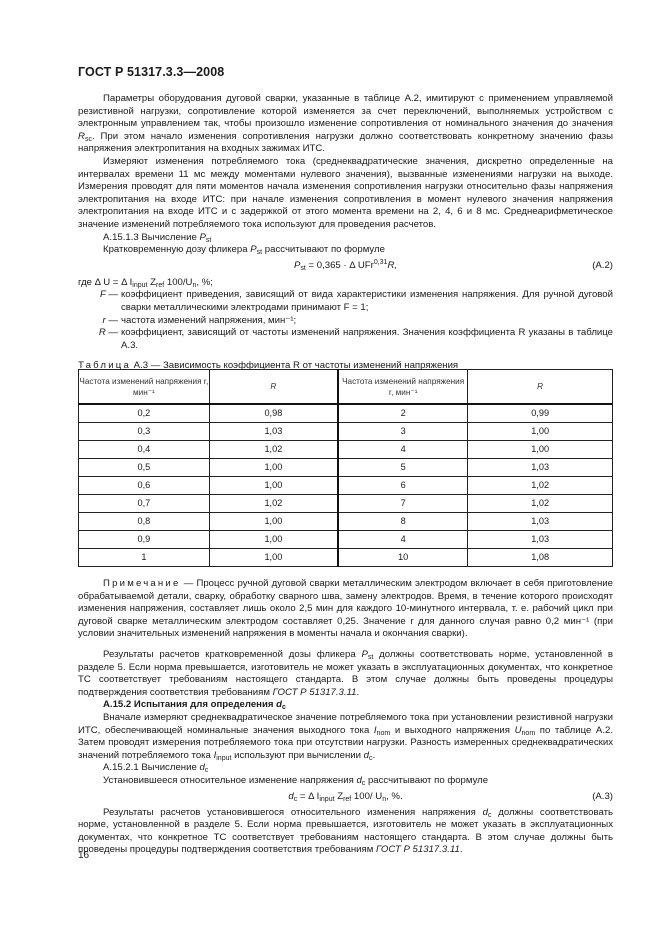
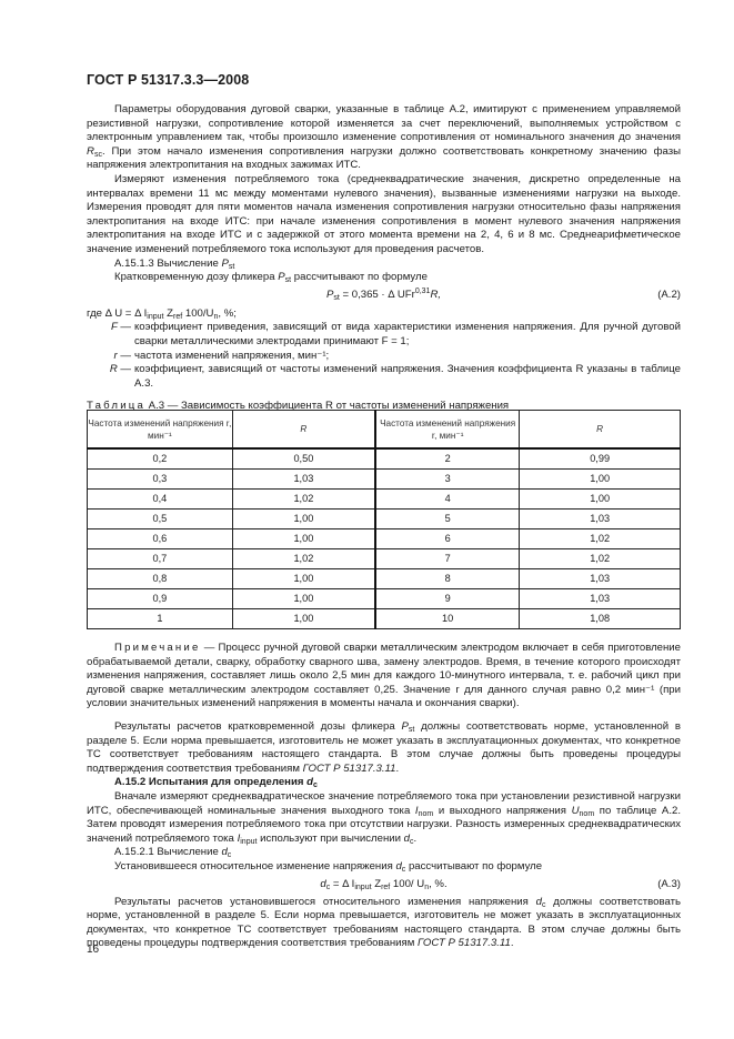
  ГОСТ Р 51317.3.3—2008
  Параметры оборудования дуговой сварки, указанные в таблице А.2, имитируют с применением управляемой резистивной нагрузки, сопротивление которой изменяется за счет переключений, выполняемых устройством с электронным управлением так, чтобы произошло изменение сопротивления от номинального значения до значения R . При этом начало изменения сопротивления нагрузки должно соответствовать конкретному значению фазы напряжения электропитания на входных зажимах ИТС.
  Измеряют изменения потребляемого тока (среднеквадратические значения, дискретно определенные на интервалах времени 11 мс между моментами нулевого значения), вызванные изменениями нагрузки на выходе. Измерения проводят для пяти моментов начала изменения сопротивления нагрузки относительно фазы напряжения электропитания на входе ИТС: при начале изменения сопротивления в момент нулевого значения напряжения электропитания на входе ИТС и с задержкой от этого момента времени на 2, 4, 6 и 8 мс. Среднеарифметическое значение изменений потребляемого тока используют для проведения расчетов.
  А.15.1.3 Вычисление P
  Кратковременную дозу фликера P рассчитывают по формуле
  P = 0,365 · Δ UFr R,
  (А.2)
  F —
  коэффициент приведения, зависящий от вида характеристики изменения напряжения. Для ручной дуговой сварки металлическими электродами принимают F = 1;
  r —
  частота изменений напряжения, мин⁻¹;
  R —
  коэффициент, зависящий от частоты изменений напряжения. Значения коэффициента R указаны в таблице А.3.
  Таблица А.3 — Зависимость коэффициента R от частоты изменений напряжения
  Частота изменений напряжения r, мин⁻¹	R	Частота изменений напряжения r, мин⁻¹	R
- 0,2	0,98	2	0,99
+ 0,2	0,50	2	0,99
  0,3	1,03	3	1,00
  0,4	1,02	4	1,00
  0,5	1,00	5	1,03
  0,6	1,00	6	1,02
  0,7	1,02	7	1,02
  0,8	1,00	8	1,03
- 0,9	1,00	4	1,03
+ 0,9	1,00	9	1,03
  1	1,00	10	1,08
  Примечание — Процесс ручной дуговой сварки металлическим электродом включает в себя приготовление обрабатываемой детали, сварку, обработку сварного шва, замену электродов. Время, в течение которого происходят изменения напряжения, составляет лишь около 2,5 мин для каждого 10-минутного интервала, т. е. рабочий цикл при дуговой сварке металлическим электродом составляет 0,25. Значение r для данного случая равно 0,2 мин⁻¹ (при условии значительных изменений напряжения в моменты начала и окончания сварки).
  Результаты расчетов кратковременной дозы фликера P должны соответствовать норме, установленной в разделе 5. Если норма превышается, изготовитель не может указать в эксплуатационных документах, что конкретное ТС соответствует требованиям настоящего стандарта. В этом случае должны быть проведены процедуры подтверждения соответствия требованиям ГОСТ Р 51317.3.11.
  А.15.2 Испытания для определения d
  Вначале измеряют среднеквадратическое значение потребляемого тока при установлении резистивной нагрузки ИТС, обеспечивающей номинальные значения выходного тока I и выходного напряжения U по таблице А.2. Затем проводят измерения потребляемого тока при отсутствии нагрузки. Разность измеренных среднеквадратических значений потребляемого тока I используют при вычислении d .
  А.15.2.1 Вычисление d
  Установившееся относительное изменение напряжения d рассчитывают по формуле
  (А.3)
  Результаты расчетов установившегося относительного изменения напряжения d должны соответствовать норме, установленной в разделе 5. Если норма превышается, изготовитель не может указать в эксплуатационных документах, что конкретное ТС соответствует требованиям настоящего стандарта. В этом случае должны быть проведены процедуры подтверждения соответствия требованиям ГОСТ Р 51317.3.11.
  16
